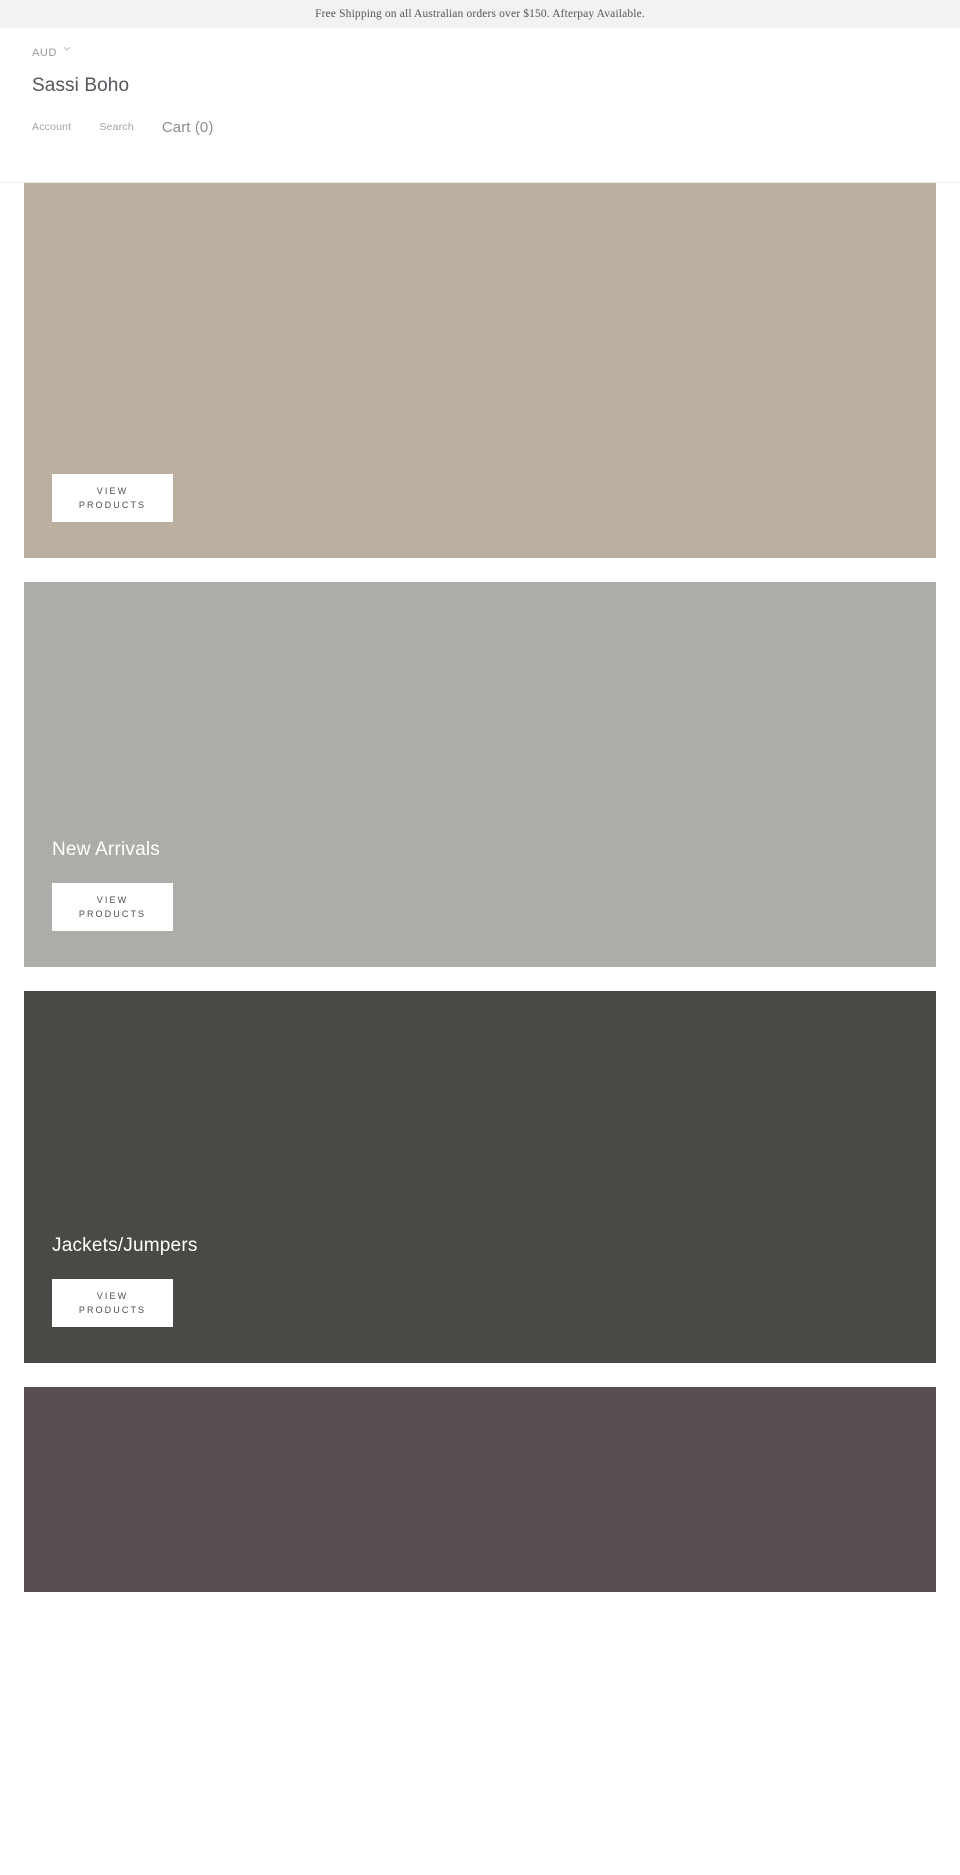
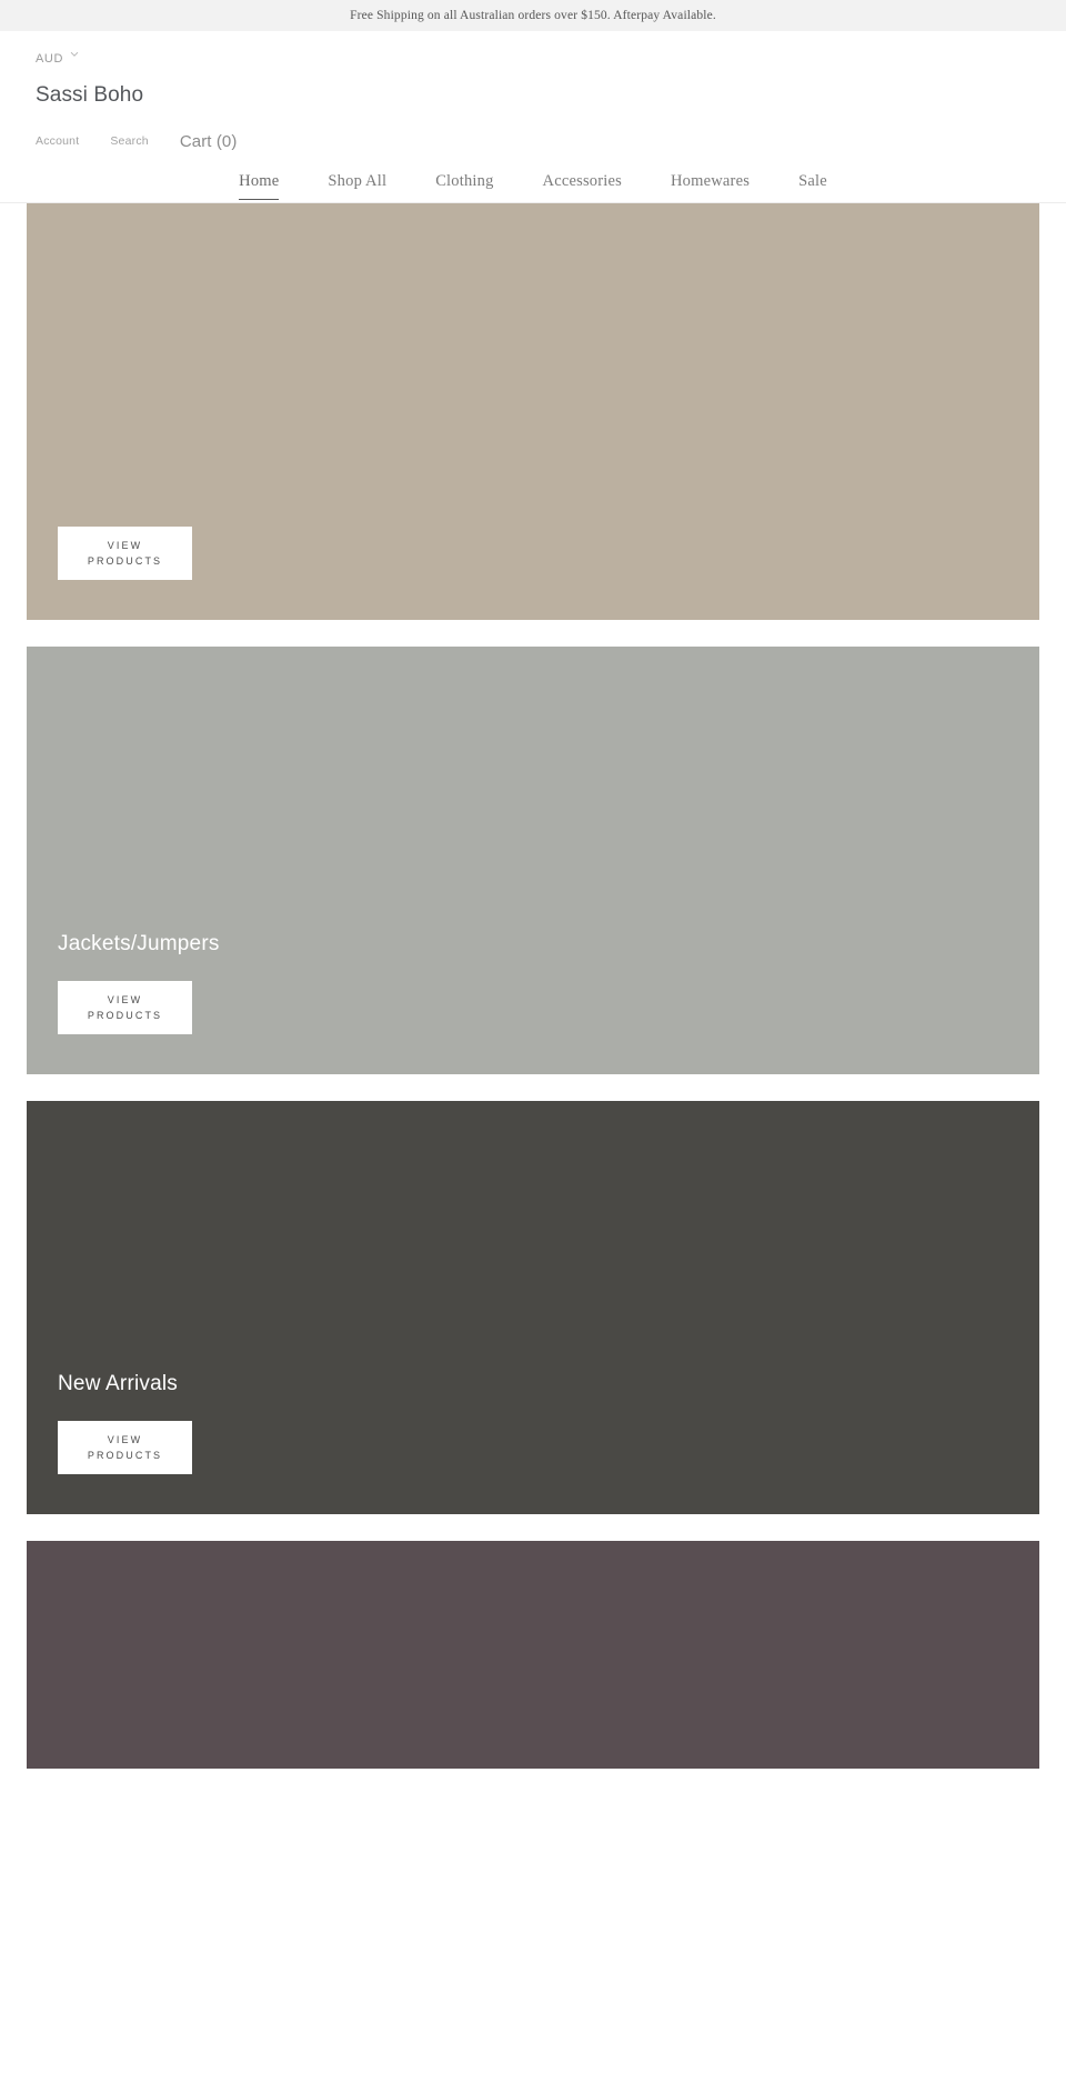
  Free Shipping on all Australian orders over $150. Afterpay Available.
  AUD
  Sassi Boho
  Account
  Search
  Cart (0)
+ Home
+ Shop All
+ Clothing
+ Accessories
+ Homewares
+ Sale
  VIEW
  PRODUCTS
- New Arrivals
+ Jackets/Jumpers
  VIEW
  PRODUCTS
- Jackets/Jumpers
+ New Arrivals
  VIEW
  PRODUCTS
